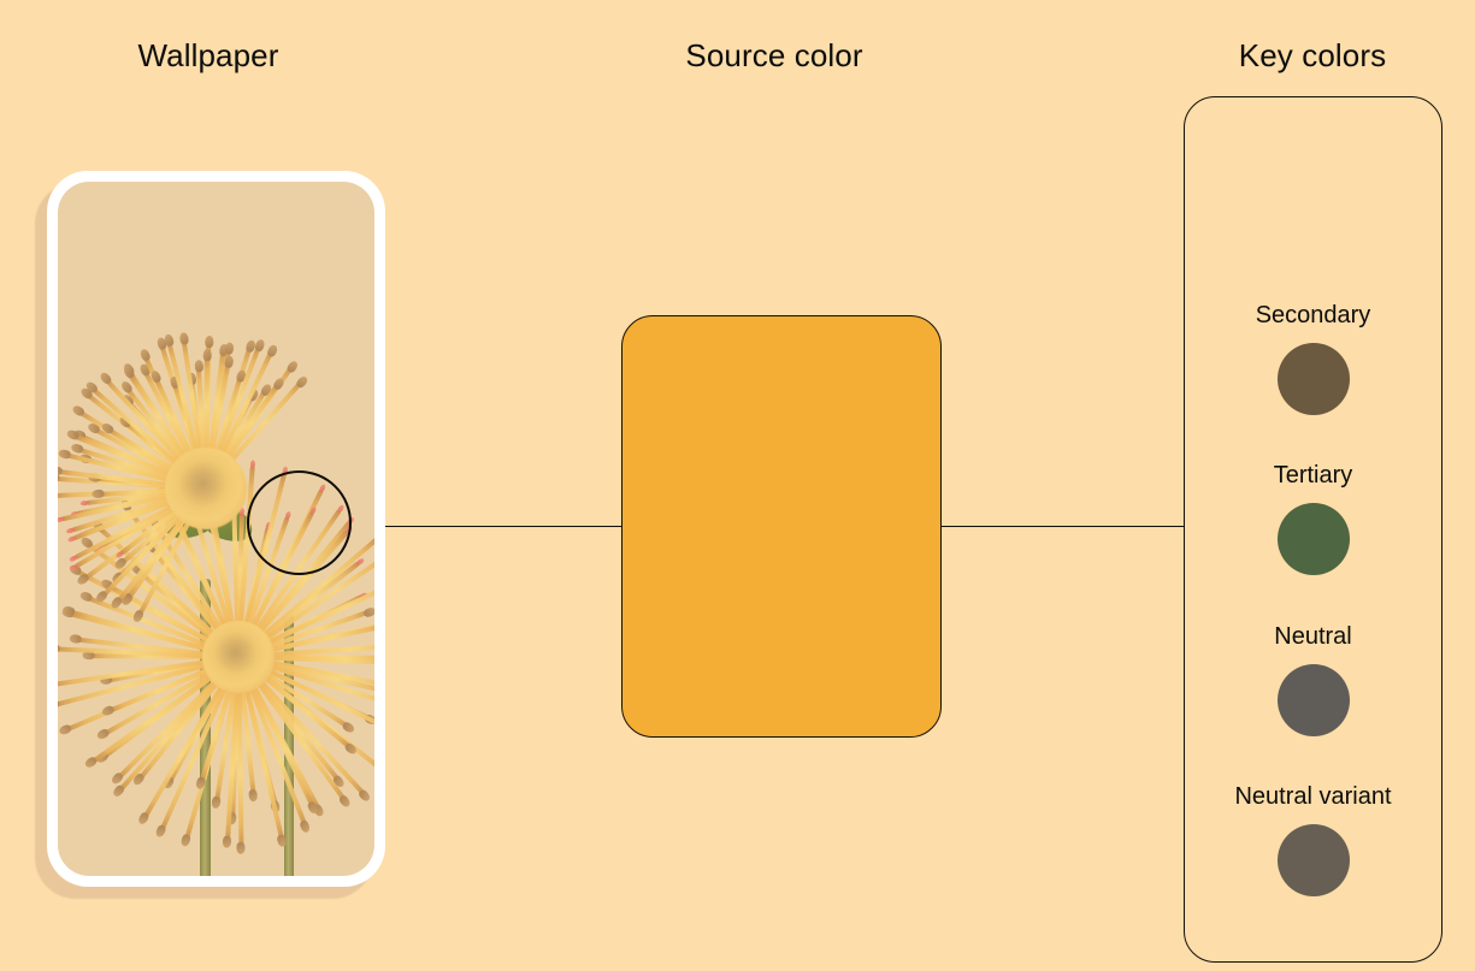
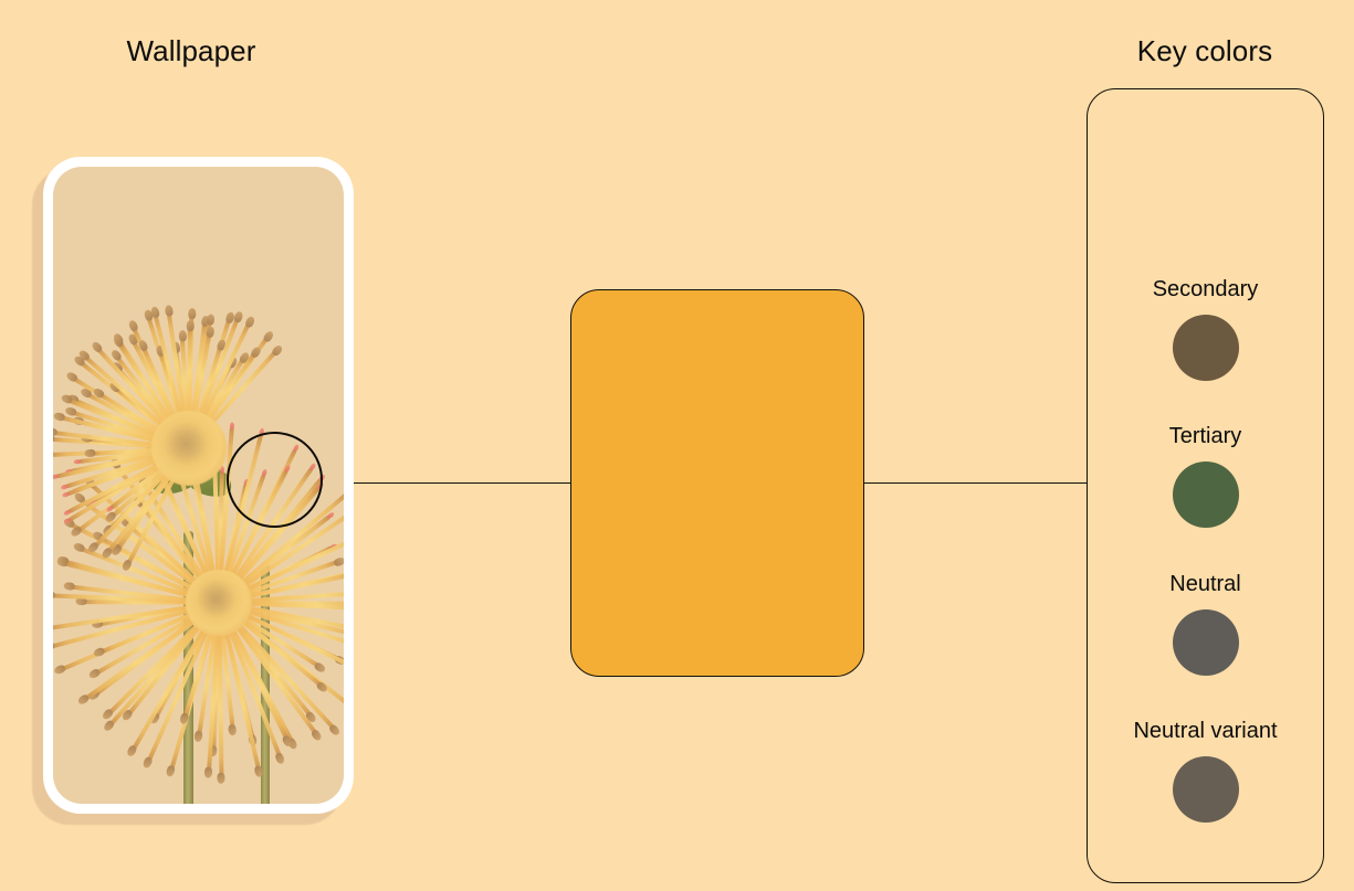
  Wallpaper
- Source color
  Key colors
  Secondary
  Tertiary
  Neutral
  Neutral variant
